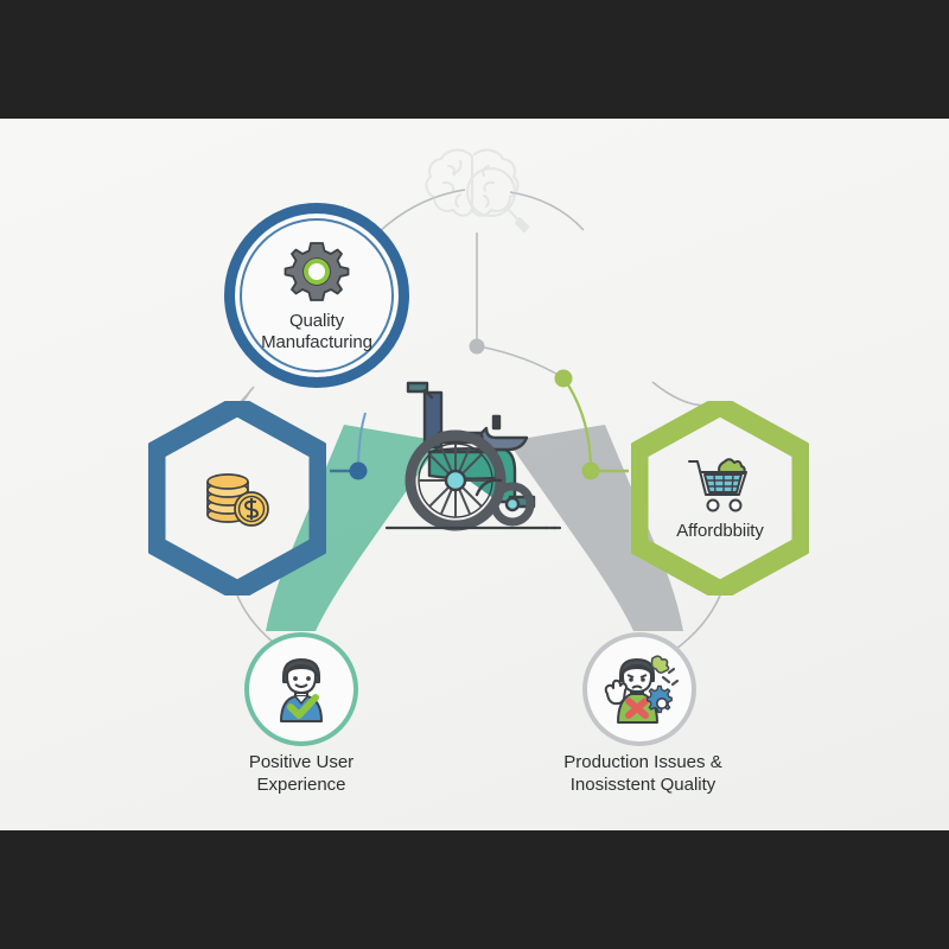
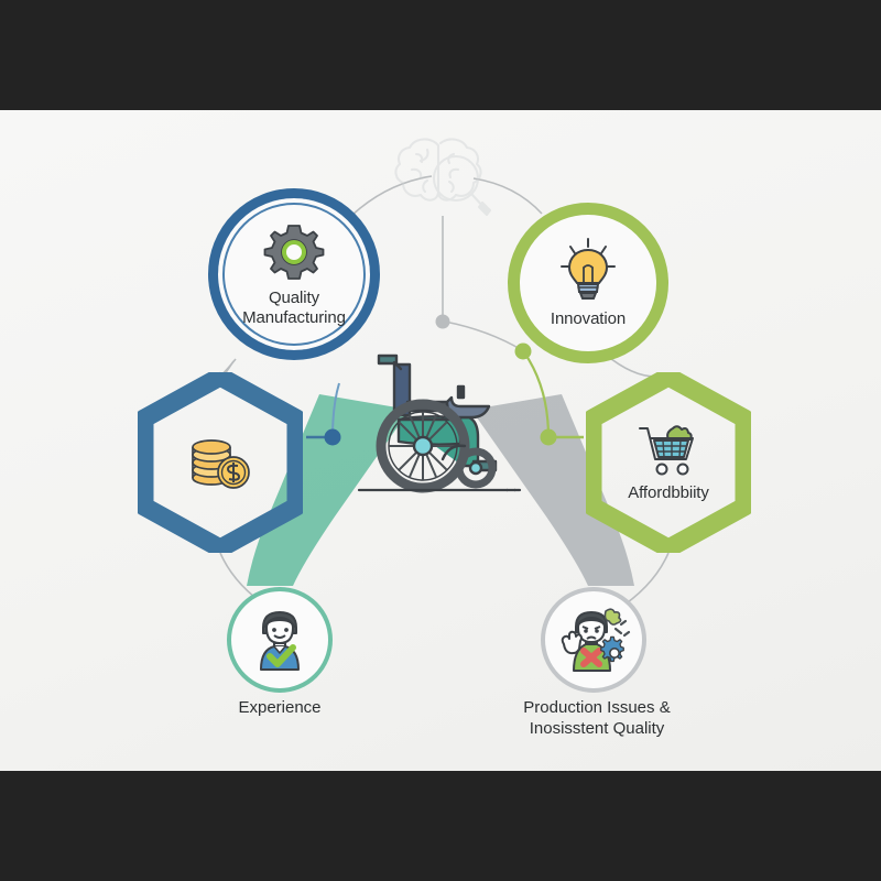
  Quality
  Manufacturing
+ Innovation
  Affordbbiity
- Positive User
  Experience
  Production Issues &
  Inosisstent Quality
